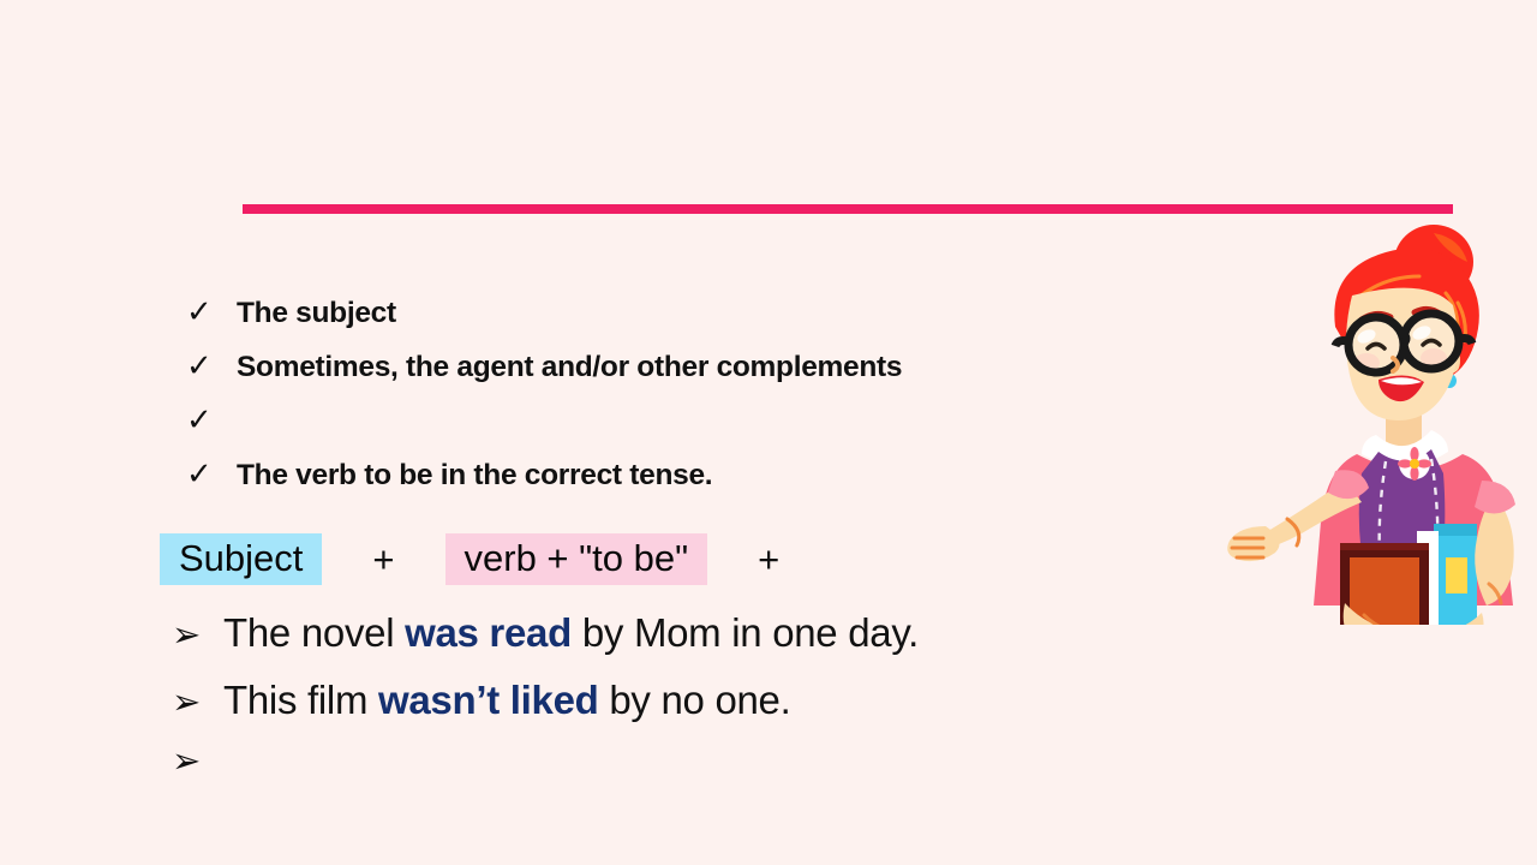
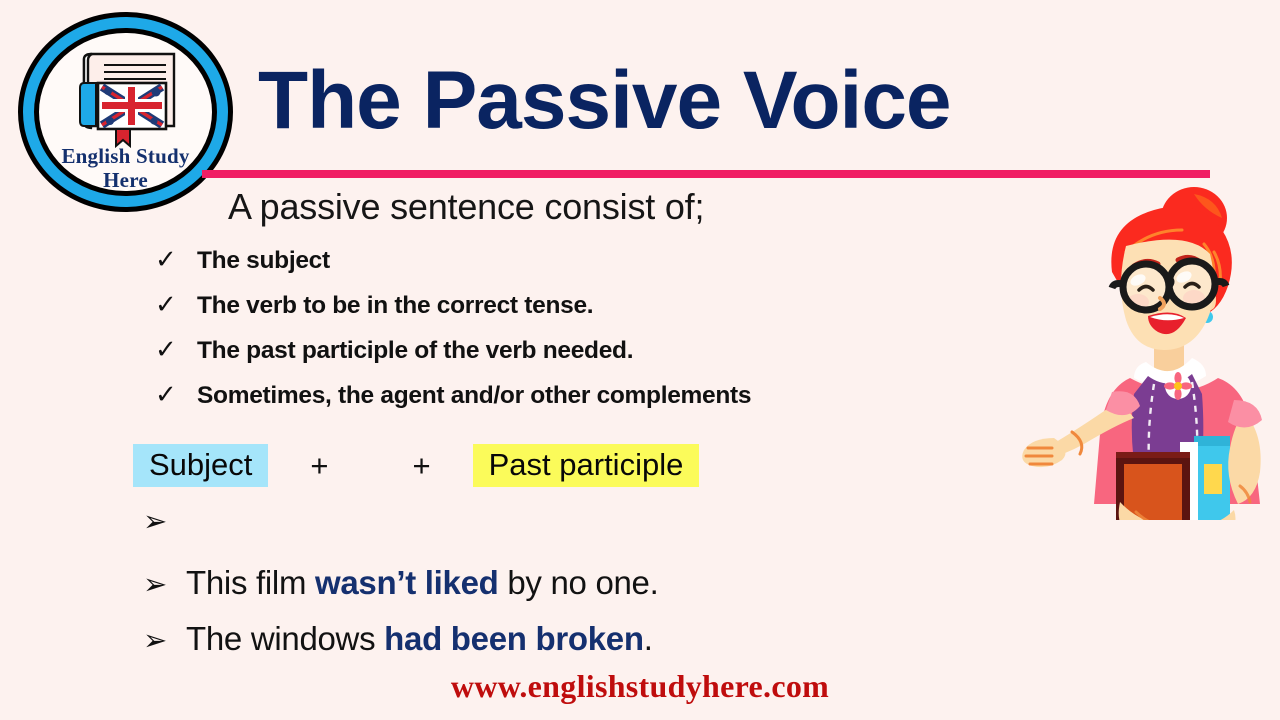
+ English Study
+ Here
+ The Passive Voice
+ A passive sentence consist of;
  ✓
  The subject
  ✓
- Sometimes, the agent and/or other complements
+ The verb to be in the correct tense.
  ✓
+ The past participle of the verb needed.
  ✓
- The verb to be in the correct tense.
+ Sometimes, the agent and/or other complements
  Subject
  +
- verb + "to be"
  +
+ Past participle
  ➢
- The novel was read by Mom in one day.
  ➢
  This film wasn’t liked by no one.
  ➢
+ The windows had been broken.
+ www.englishstudyhere.com
